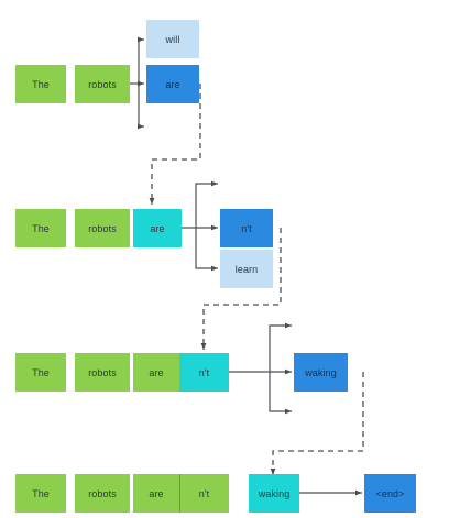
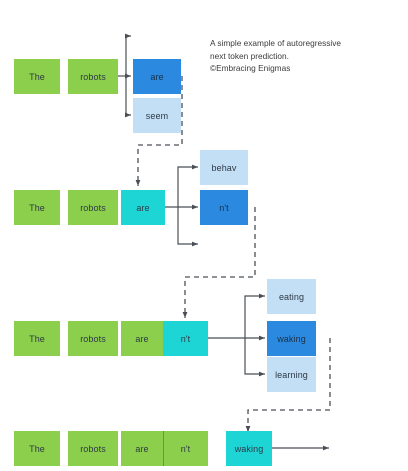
  The
  robots
- will
  are
+ seem
+ A simple example of autoregressive
+ next token prediction.
+ ©Embracing Enigmas
  The
  robots
  are
+ behav
  n't
- learn
  The
  robots
  are
  n't
+ eating
  waking
+ learning
  The
  robots
  are
  n't
  waking
- <end>
